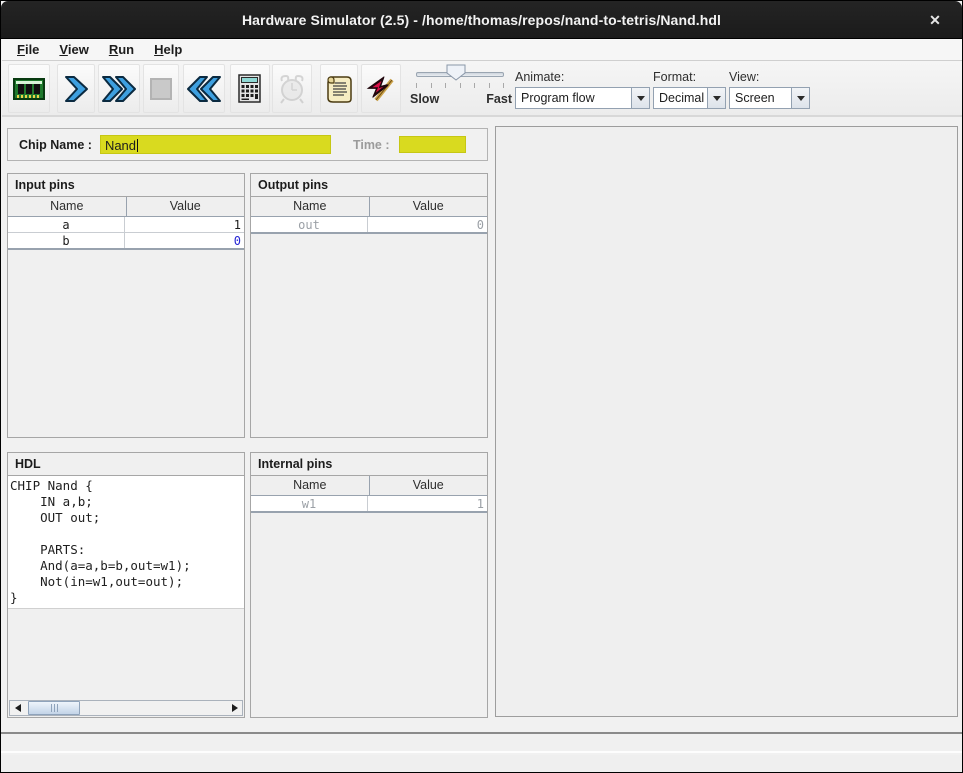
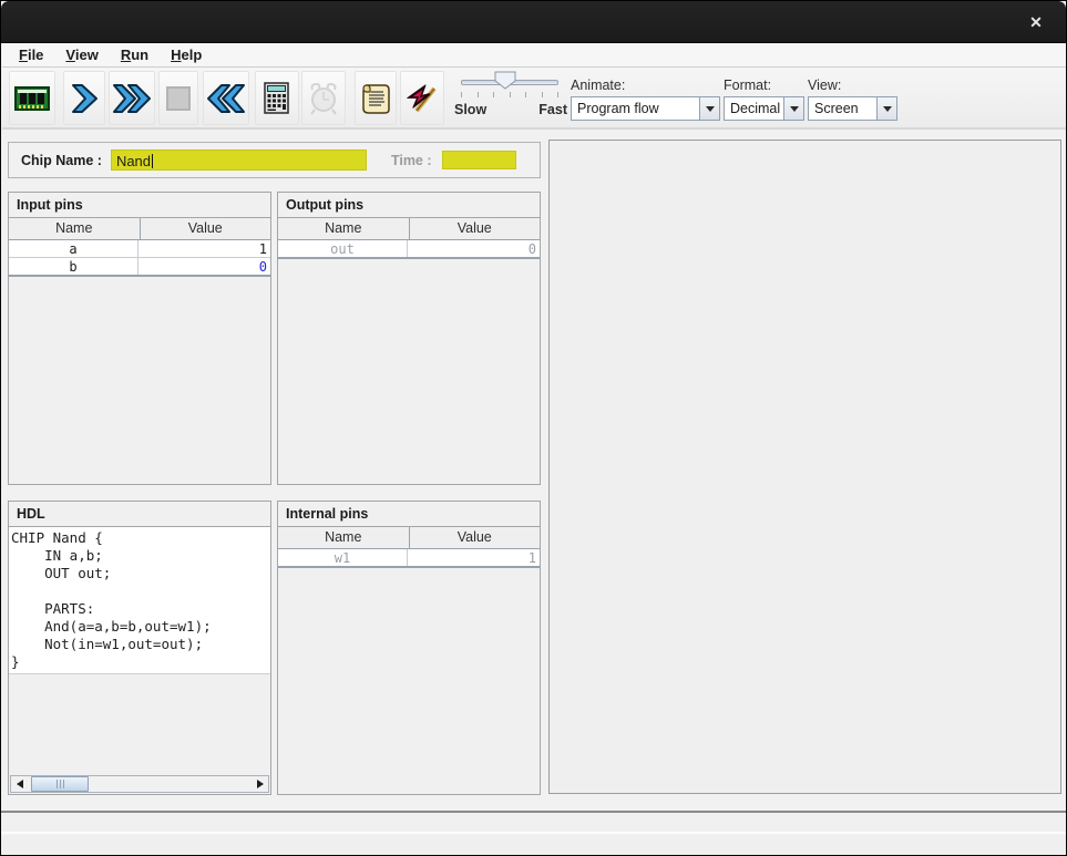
- Hardware Simulator (2.5) - /home/thomas/repos/nand-to-tetris/Nand.hdl
  ✕
  File
  View
  Run
  Help
  Slow
  Fast
  Animate:
  Program flow
  Format:
  Decimal
  View:
  Screen
  Chip Name :
  Nand
  Time :
  Input pins
  Name
  Value
  a
  1
  b
  0
  Output pins
  Name
  Value
  out
  0
  HDL
  CHIP Nand {
  IN a,b;
  OUT out;
  PARTS:
  And(a=a,b=b,out=w1);
  Not(in=w1,out=out);
  }
  Internal pins
  Name
  Value
  w1
  1
